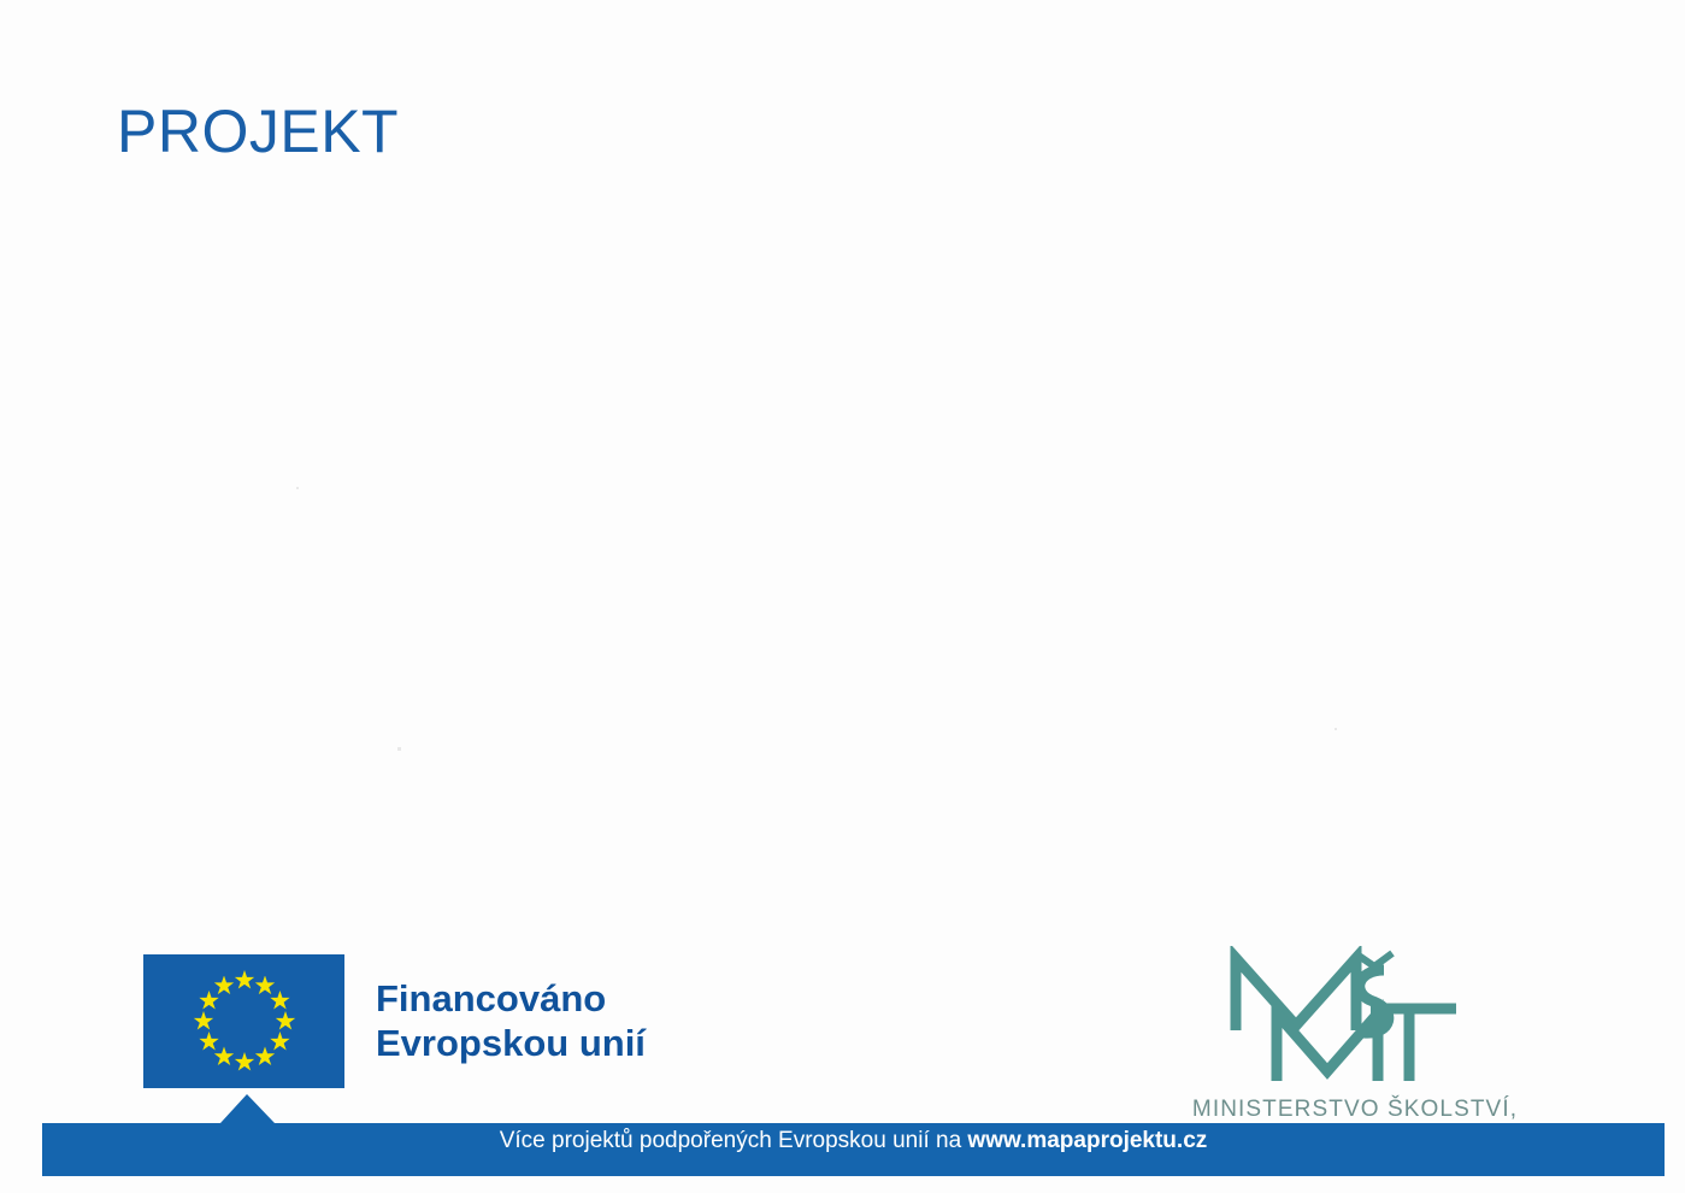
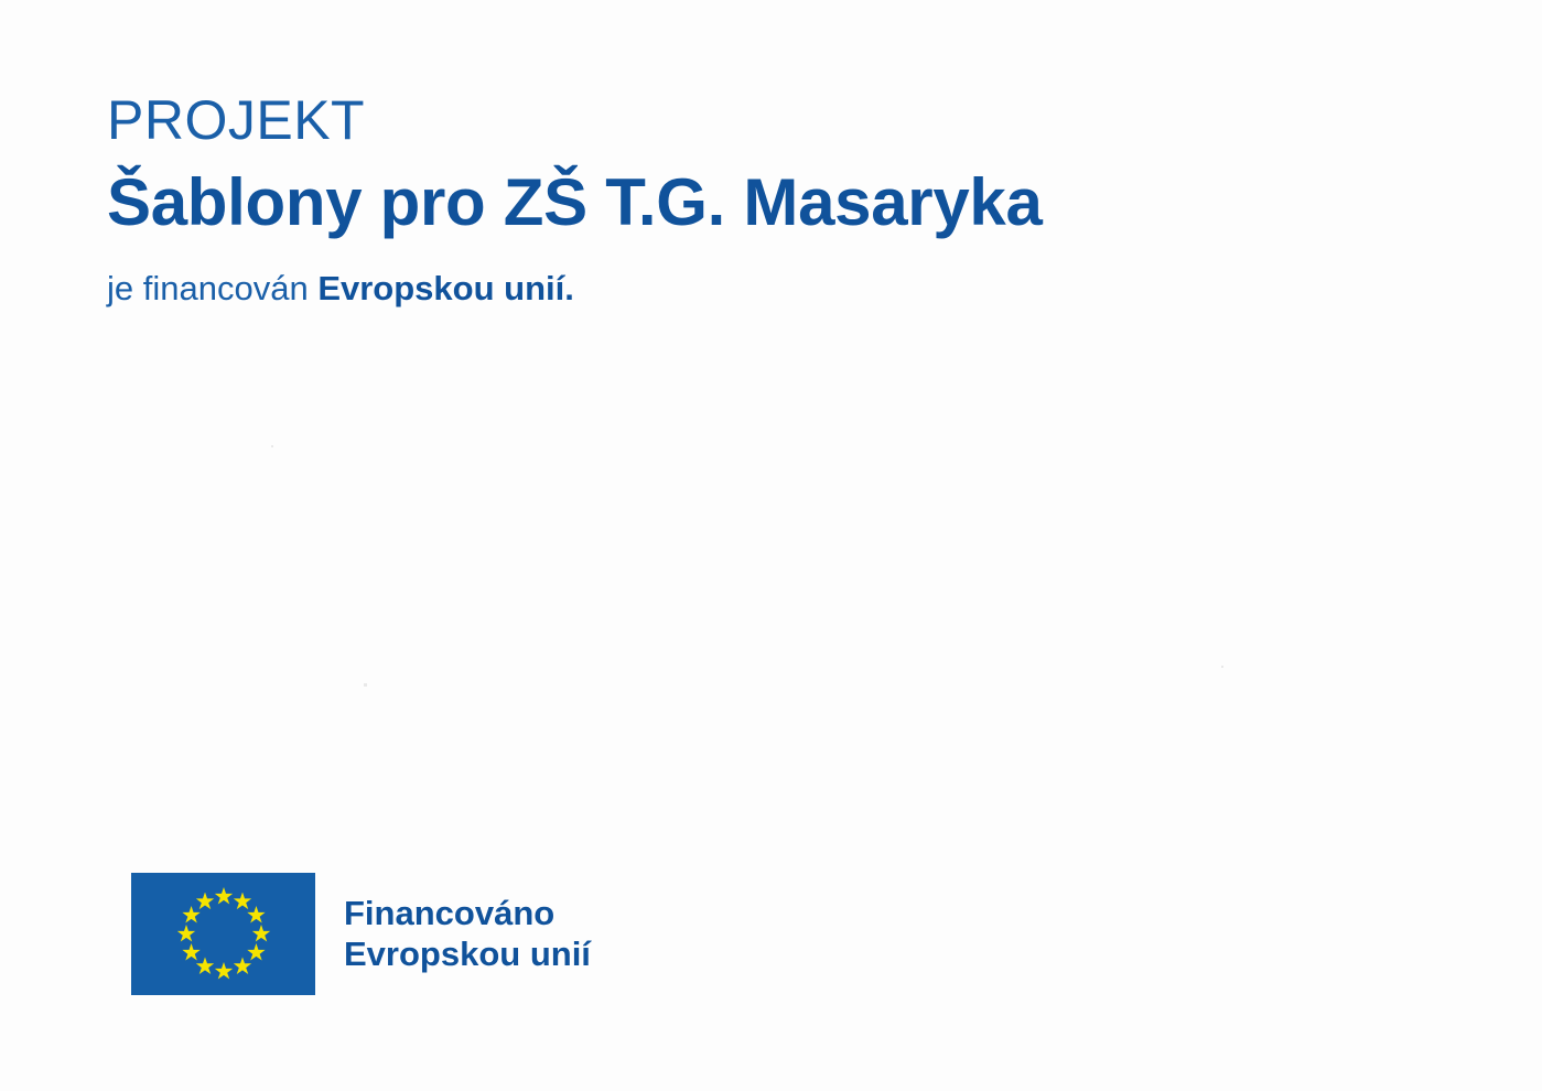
  PROJEKT
+ Šablony pro ZŠ T.G. Masaryka
+ je financován Evropskou unií.
  Financováno
  Evropskou unií
- MINISTERSTVO ŠKOLSTVÍ,
- Více projektů podpořených Evropskou unií na www.mapaprojektu.cz
